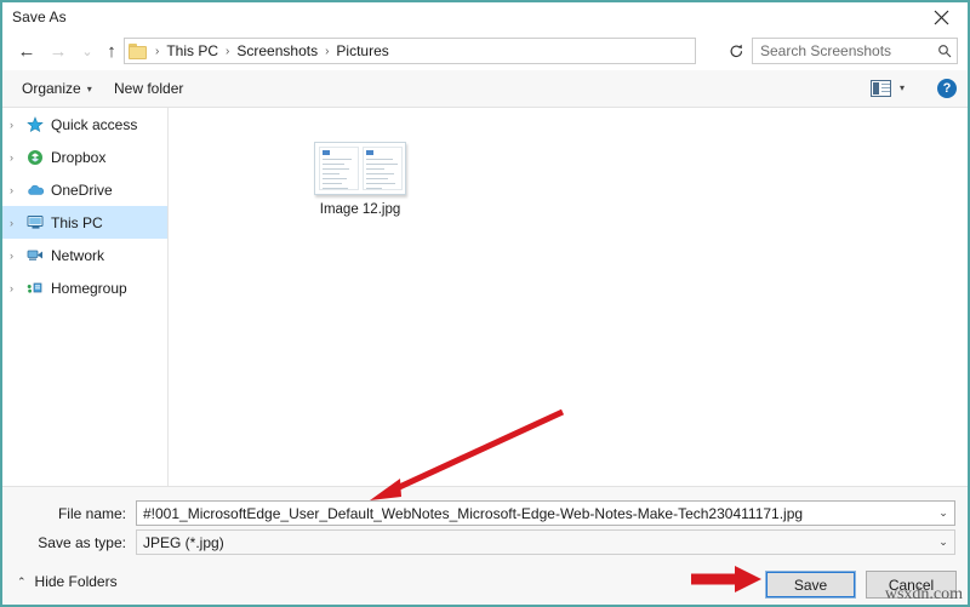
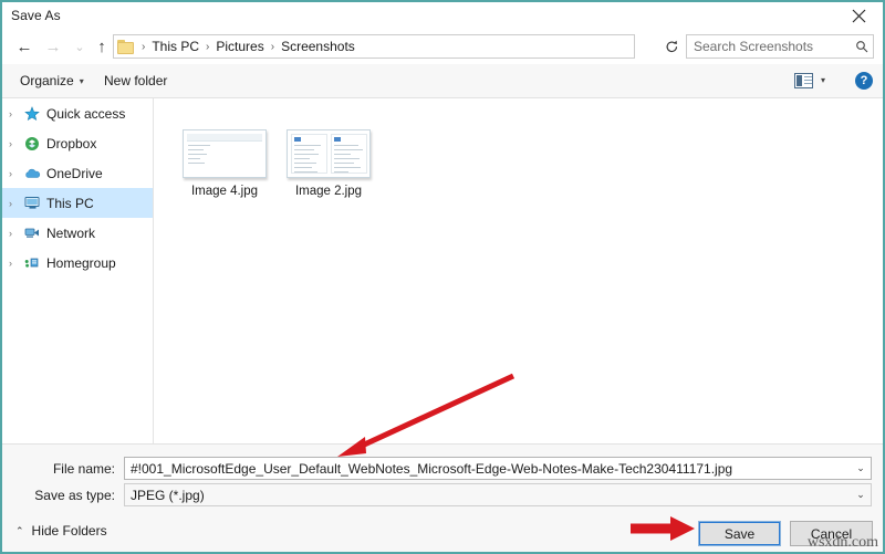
  Save As
  ←
  →
  ⌄
  ↑
  ›
  This PC
  ›
- Screenshots
+ Pictures
  ›
- Pictures
+ Screenshots
  Search Screenshots
  Organize
  ▾
  New folder
  ▾
  ?
  ›
  Quick access
  ›
  Dropbox
  ›
  OneDrive
  ›
  This PC
  ›
  Network
  ›
  Homegroup
+ Image 4.jpg
- Image 12.jpg
+ Image 2.jpg
  File name:
  #!001_MicrosoftEdge_User_Default_WebNotes_Microsoft-Edge-Web-Notes-Make-Tech230411171.jpg
  ⌄
  Save as type:
  JPEG (*.jpg)
  ⌄
  ⌃
  Hide Folders
  Save
  Cancel
  wsxdn.com
